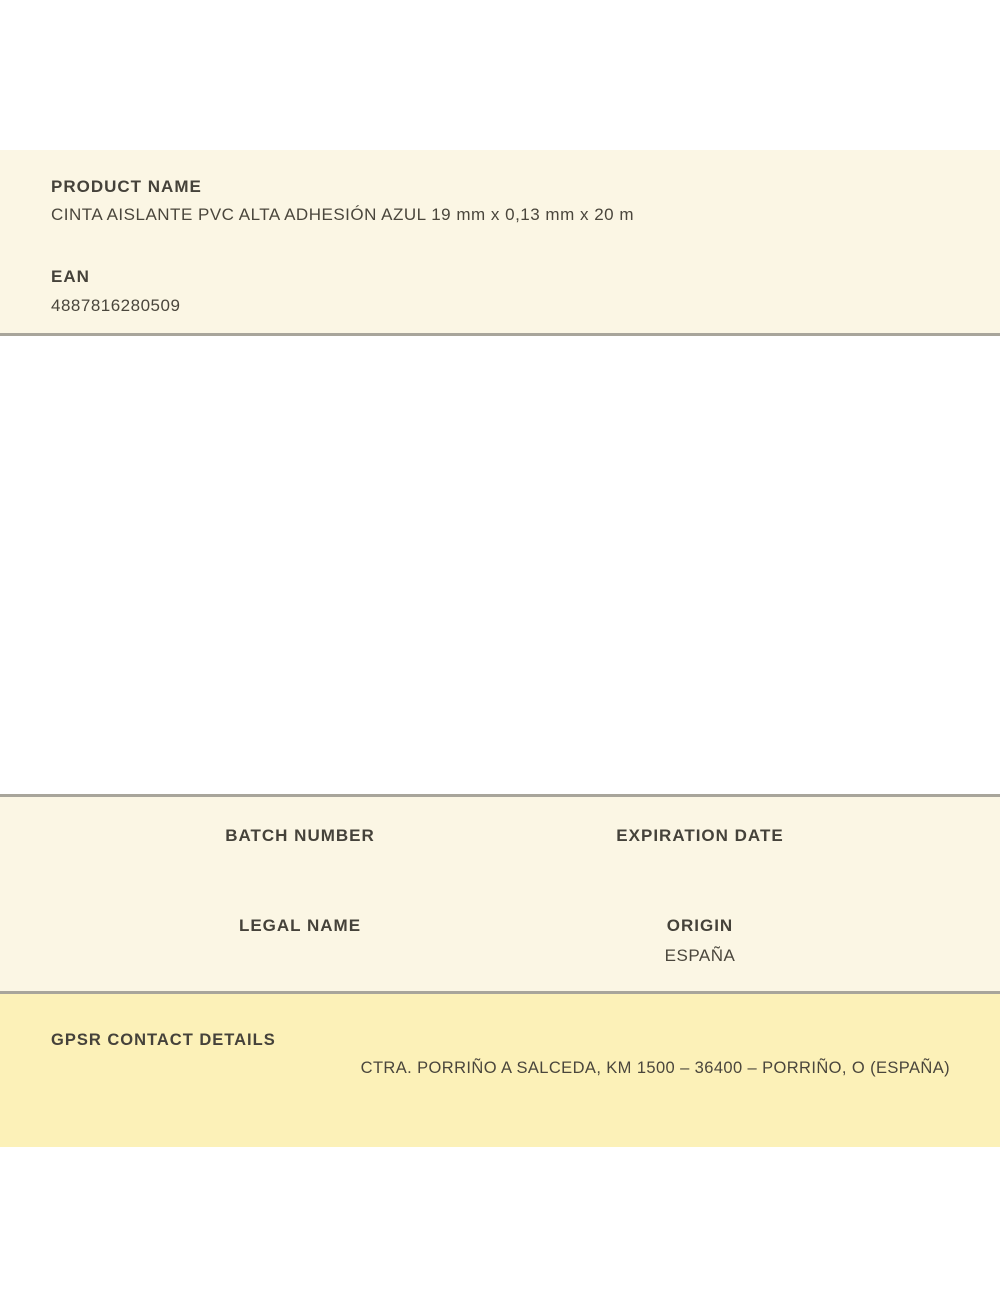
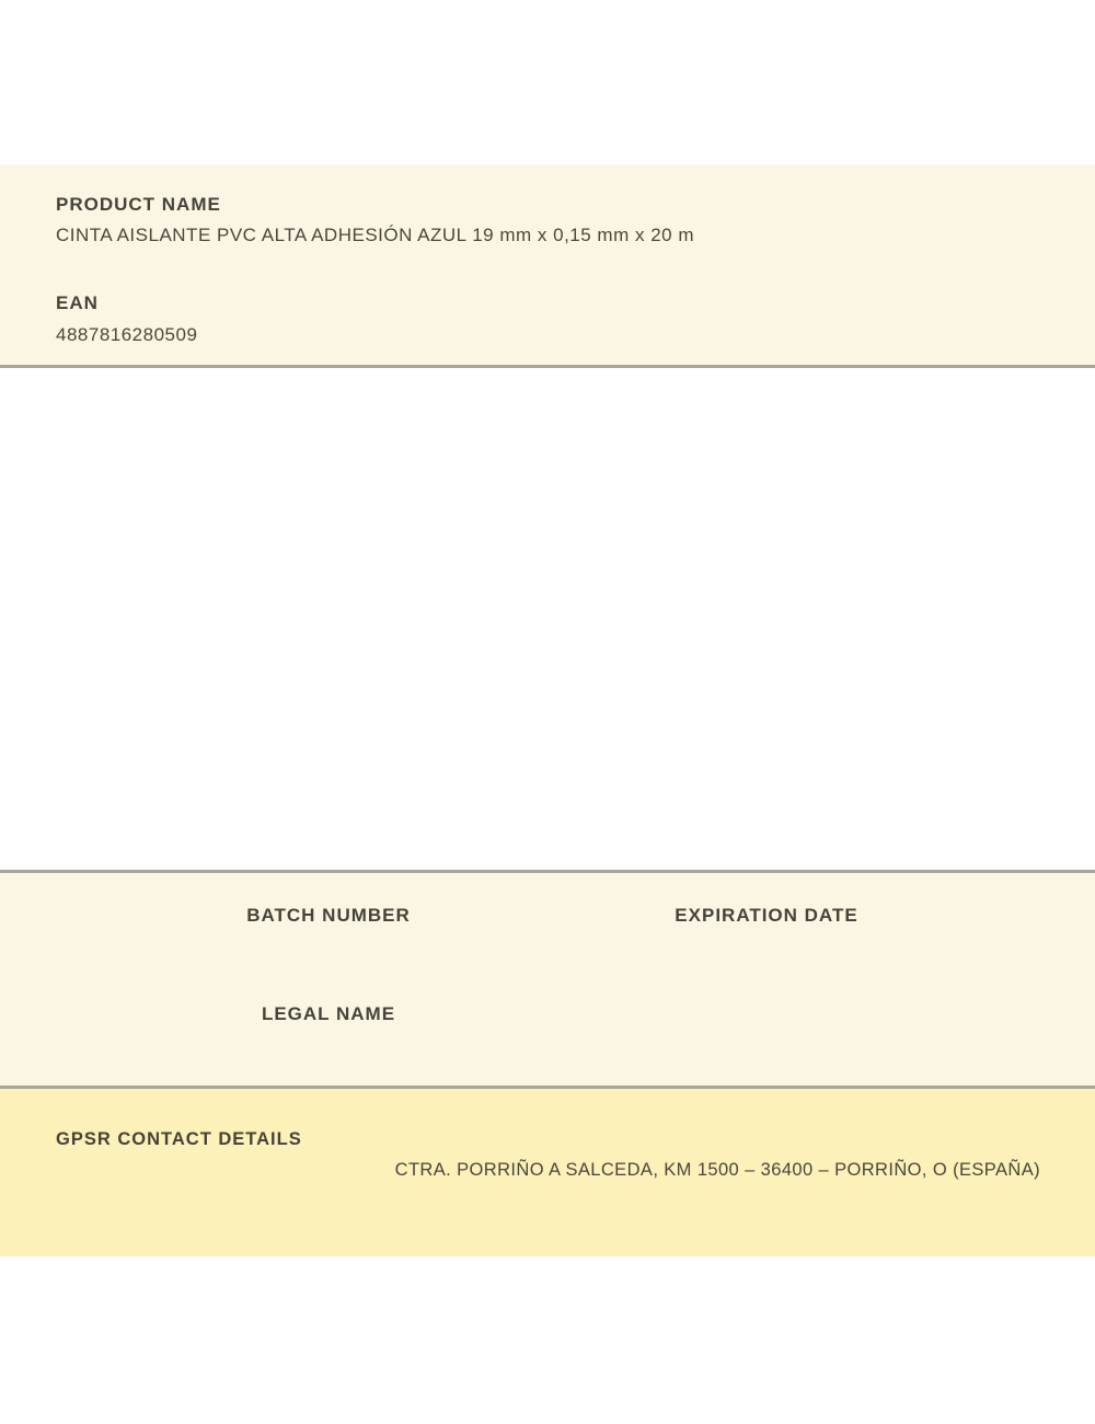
  PRODUCT NAME
- CINTA AISLANTE PVC ALTA ADHESIÓN AZUL 19 mm x 0,13 mm x 20 m
+ CINTA AISLANTE PVC ALTA ADHESIÓN AZUL 19 mm x 0,15 mm x 20 m
  EAN
  4887816280509
  BATCH NUMBER
  EXPIRATION DATE
  LEGAL NAME
- ORIGIN
- ESPAÑA
  GPSR CONTACT DETAILS
  CTRA. PORRIÑO A SALCEDA, KM 1500 – 36400 – PORRIÑO, O (ESPAÑA)
